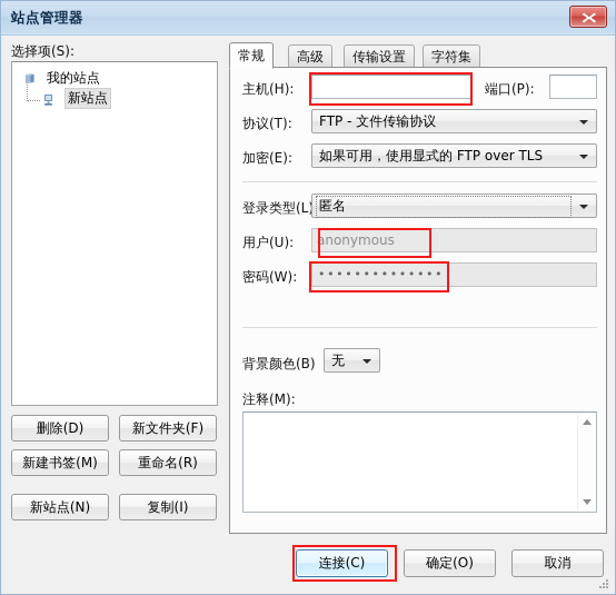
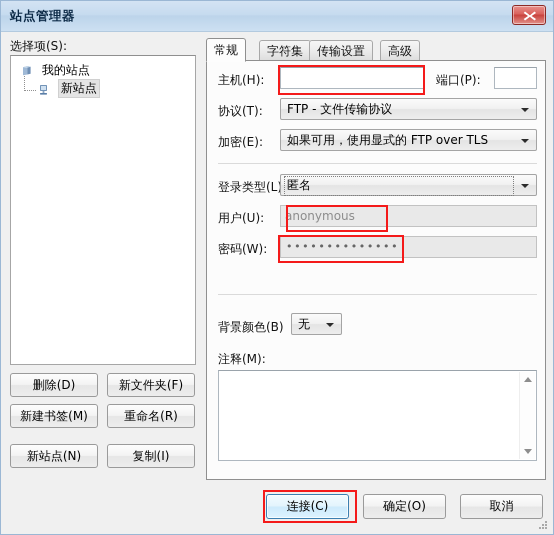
  站点管理器
  选择项(S):
  我的站点
  新站点
  删除(D)
  新文件夹(F)
  新建书签(M)
  重命名(R)
  新站点(N)
  复制(I)
  主机(H):
  端口(P):
  协议(T):
  FTP - 文件传输协议
  加密(E):
  如果可用，使用显式的 FTP over TLS
  登录类型(L
  匿名
  用户(U):
  anonymous
  密码(W):
  ••••••••••••••
  背景颜色(B)
  无
  注释(M):
  常规
- 高级
+ 字符集
  传输设置
- 字符集
+ 高级
  连接(C)
  确定(O)
  取消
